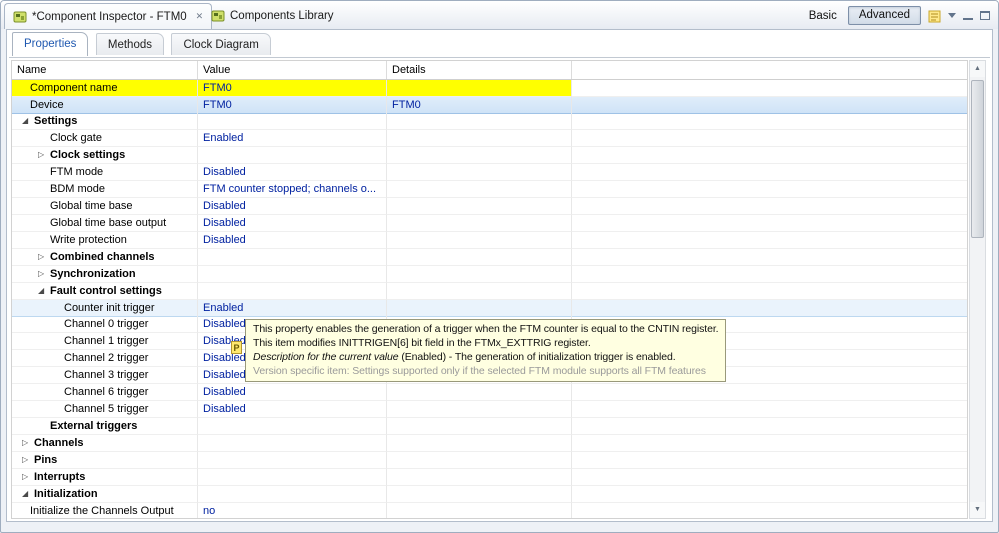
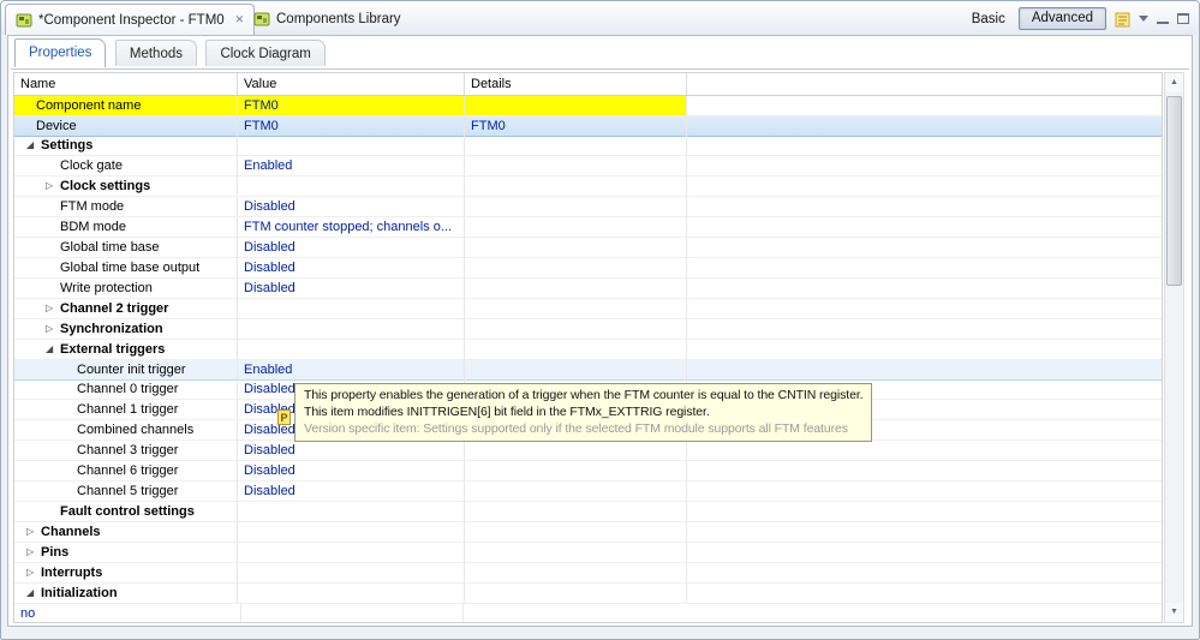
  *Component Inspector - FTM0
  ✕
  Components Library
  Basic
  Advanced
  Properties Methods Clock Diagram
  Name
  Value
  Details
  Component name
  FTM0
  Device
  FTM0
  FTM0
  ◢ Settings
  Clock gate
  Enabled
  ▷ Clock settings
  FTM mode
  Disabled
  BDM mode
  FTM counter stopped; channels o...
  Global time base
  Disabled
  Global time base output
  Disabled
  Write protection
  Disabled
- ▷ Combined channels
+ ▷ Channel 2 trigger
  ▷ Synchronization
- ◢ Fault control settings
+ ◢ External triggers
  Counter init trigger
  Enabled
  Channel 0 trigger
  Disabled
  Channel 1 trigger
  Disabd
- Channel 2 trigger
+ Combined channels
  Disabled
  Channel 3 trigger
  Disabled
  Channel 6 trigger
  Disabled
  Channel 5 trigger
  Disabled
- External triggers
+ Fault control settings
  ▷ Channels
  ▷ Pins
  ▷ Interrupts
  ◢ Initialization
- Initialize the Channels Output
  no
  P
  This property enables the generation of a trigger when the FTM counter is equal to the CNTIN register.
  This item modifies INITTRIGEN[6] bit field in the FTMx_EXTTRIG register.
- Description for the current value (Enabled) - The generation of initialization trigger is enabled.
  Version specific item: Settings supported only if the selected FTM module supports all FTM features
